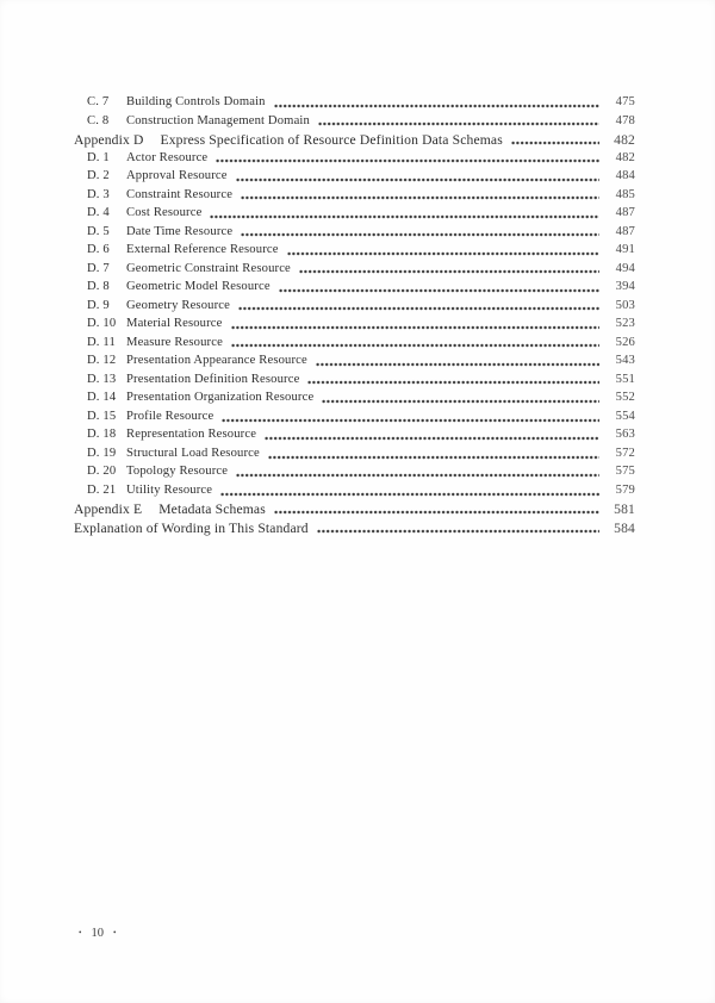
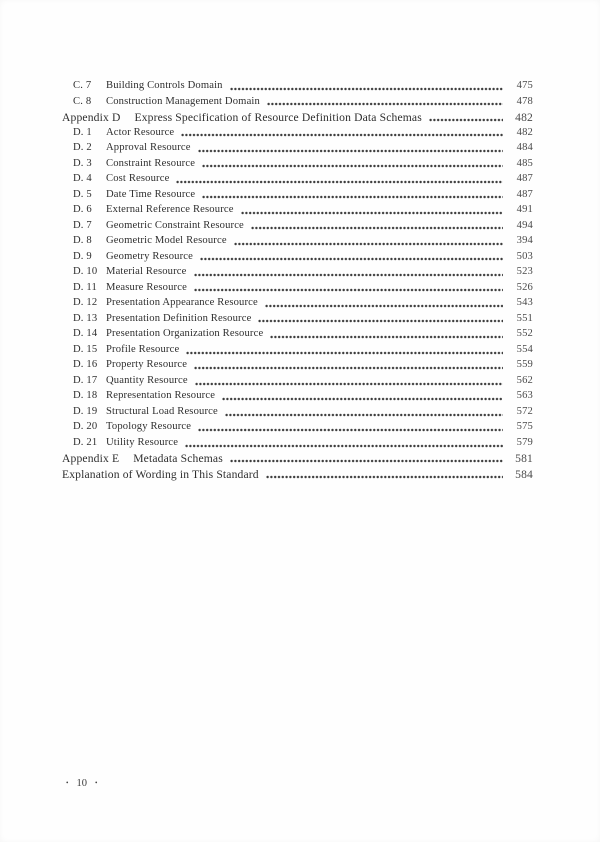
  C. 7
  Building Controls Domain
  475
  C. 8
  Construction Management Domain
  478
  Appendix D
  Express Specification of Resource Definition Data Schemas
  482
  D. 1
  Actor Resource
  482
  D. 2
  Approval Resource
  484
  D. 3
  Constraint Resource
  485
  D. 4
  Cost Resource
  487
  D. 5
  Date Time Resource
  487
  D. 6
  External Reference Resource
  491
  D. 7
  Geometric Constraint Resource
  494
  D. 8
  Geometric Model Resource
  394
  D. 9
  Geometry Resource
  503
  D. 10
  Material Resource
  523
  D. 11
  Measure Resource
  526
  D. 12
  Presentation Appearance Resource
  543
  D. 13
  Presentation Definition Resource
  551
  D. 14
  Presentation Organization Resource
  552
  D. 15
  Profile Resource
  554
+ D. 16
+ Property Resource
+ 559
+ D. 17
+ Quantity Resource
+ 562
  D. 18
  Representation Resource
  563
  D. 19
  Structural Load Resource
  572
  D. 20
  Topology Resource
  575
  D. 21
  Utility Resource
  579
  Appendix E
  Metadata Schemas
  581
  Explanation of Wording in This Standard
  584
  •
  10
  •
